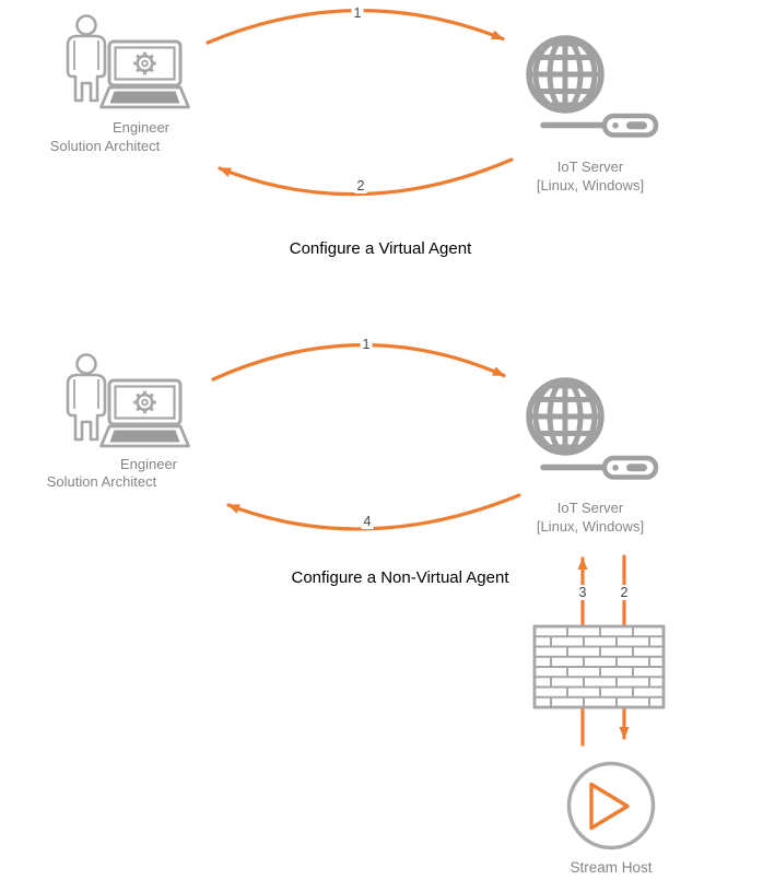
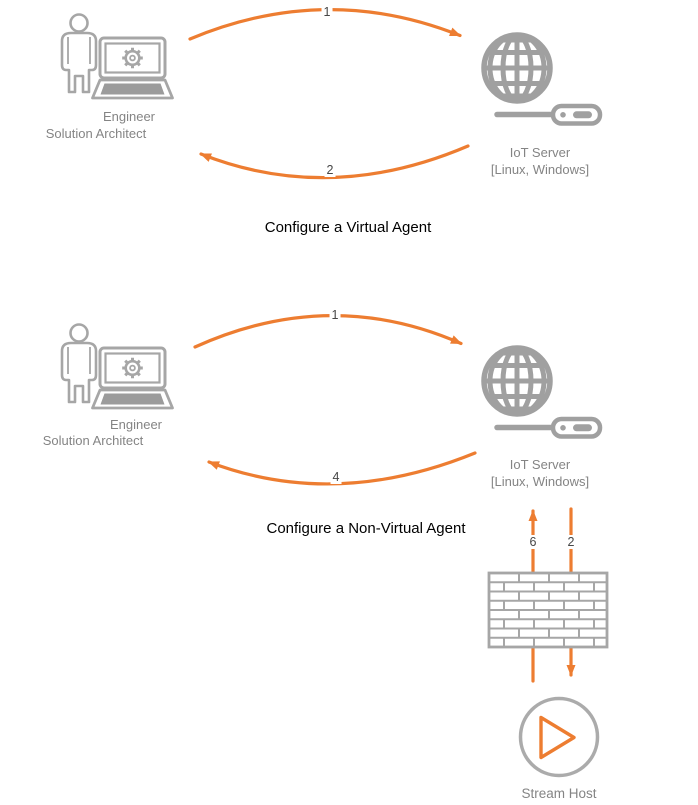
  Engineer
  Solution Architect
  IoT Server
  [Linux, Windows]
  1
  2
  Configure a Virtual Agent
  Engineer
  Solution Architect
  IoT Server
  [Linux, Windows]
  1
  4
  Configure a Non-Virtual Agent
- 3
+ 6
  2
  Stream Host
